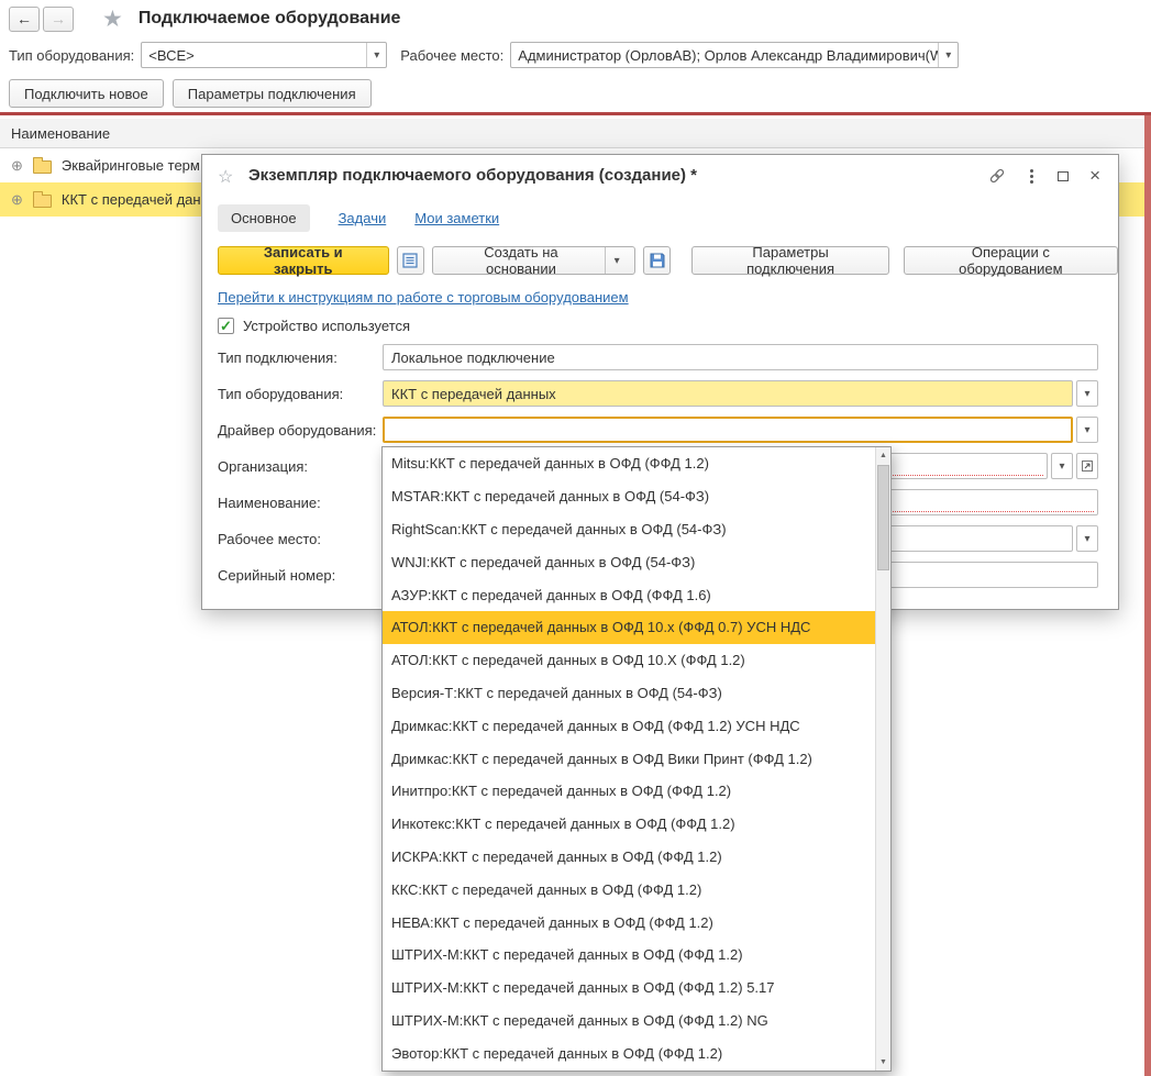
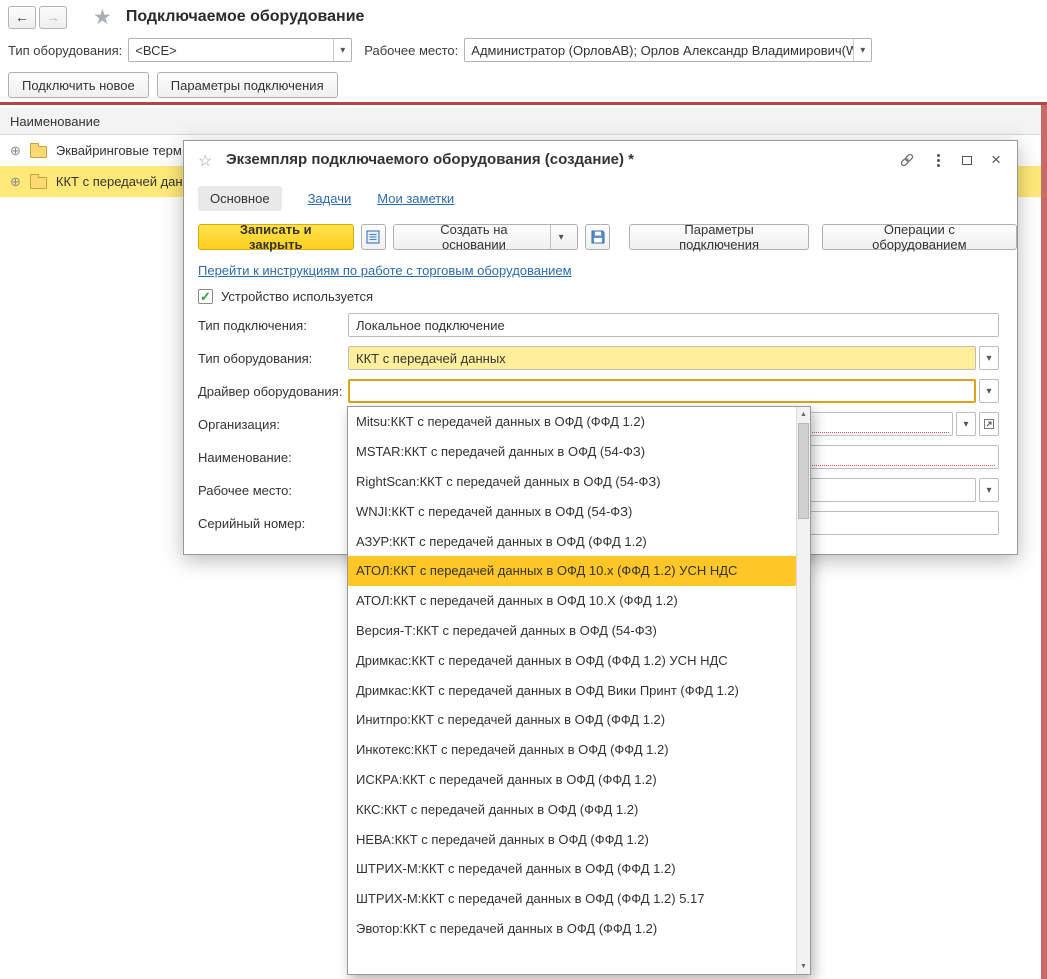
  ←
  →
  ★
  Подключаемое оборудование
  Тип оборудования:
  <ВСЕ>
  ▾
  Рабочее место:
  Администратор (ОрловАВ); Орлов Александр Владимирович(W
  ▾
  Подключить новое
  Параметры подключения
  Наименование
  ⊕
  Эквайринговые терм
  ⊕
  ККТ с передачей дан
  ☆
  Экземпляр подключаемого оборудования (создание) *
  ×
  Основное
  Задачи
  Мои заметки
  Записать и закрыть
  Создать на основании
  ▾
  Параметры подключения
  Операции с оборудованием
  Перейти к инструкциям по работе с торговым оборудованием
  ✓
  Устройство используется
  Тип подключения:
  Локальное подключение
  Тип оборудования:
  ККТ с передачей данных
  ▾
  Драйвер оборудования:
  ▾
  Организация:
  ▾
  Наименование:
  Рабочее место:
  ▾
  Серийный номер:
  Mitsu:ККТ с передачей данных в ОФД (ФФД 1.2)
  MSTAR:ККТ с передачей данных в ОФД (54-ФЗ)
  RightScan:ККТ с передачей данных в ОФД (54-ФЗ)
  WNJI:ККТ с передачей данных в ОФД (54-ФЗ)
- АЗУР:ККТ с передачей данных в ОФД (ФФД 1.6)
+ АЗУР:ККТ с передачей данных в ОФД (ФФД 1.2)
- АТОЛ:ККТ с передачей данных в ОФД 10.x (ФФД 0.7) УСН НДС
+ АТОЛ:ККТ с передачей данных в ОФД 10.x (ФФД 1.2) УСН НДС
  АТОЛ:ККТ с передачей данных в ОФД 10.X (ФФД 1.2)
  Версия-Т:ККТ с передачей данных в ОФД (54-ФЗ)
  Дримкас:ККТ с передачей данных в ОФД (ФФД 1.2) УСН НДС
  Дримкас:ККТ с передачей данных в ОФД Вики Принт (ФФД 1.2)
  Инитпро:ККТ с передачей данных в ОФД (ФФД 1.2)
  Инкотекс:ККТ с передачей данных в ОФД (ФФД 1.2)
  ИСКРА:ККТ с передачей данных в ОФД (ФФД 1.2)
  ККС:ККТ с передачей данных в ОФД (ФФД 1.2)
  НЕВА:ККТ с передачей данных в ОФД (ФФД 1.2)
  ШТРИХ-М:ККТ с передачей данных в ОФД (ФФД 1.2)
  ШТРИХ-М:ККТ с передачей данных в ОФД (ФФД 1.2) 5.17
- ШТРИХ-М:ККТ с передачей данных в ОФД (ФФД 1.2) NG
  Эвотор:ККТ с передачей данных в ОФД (ФФД 1.2)
